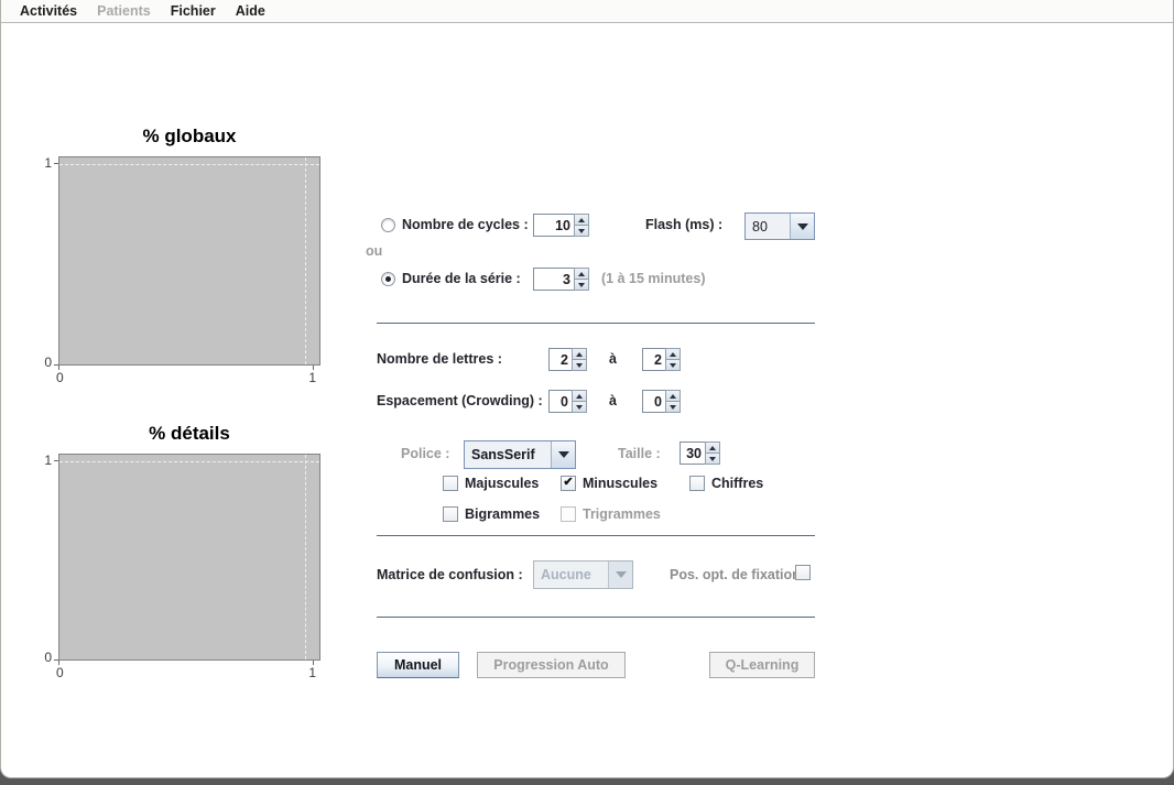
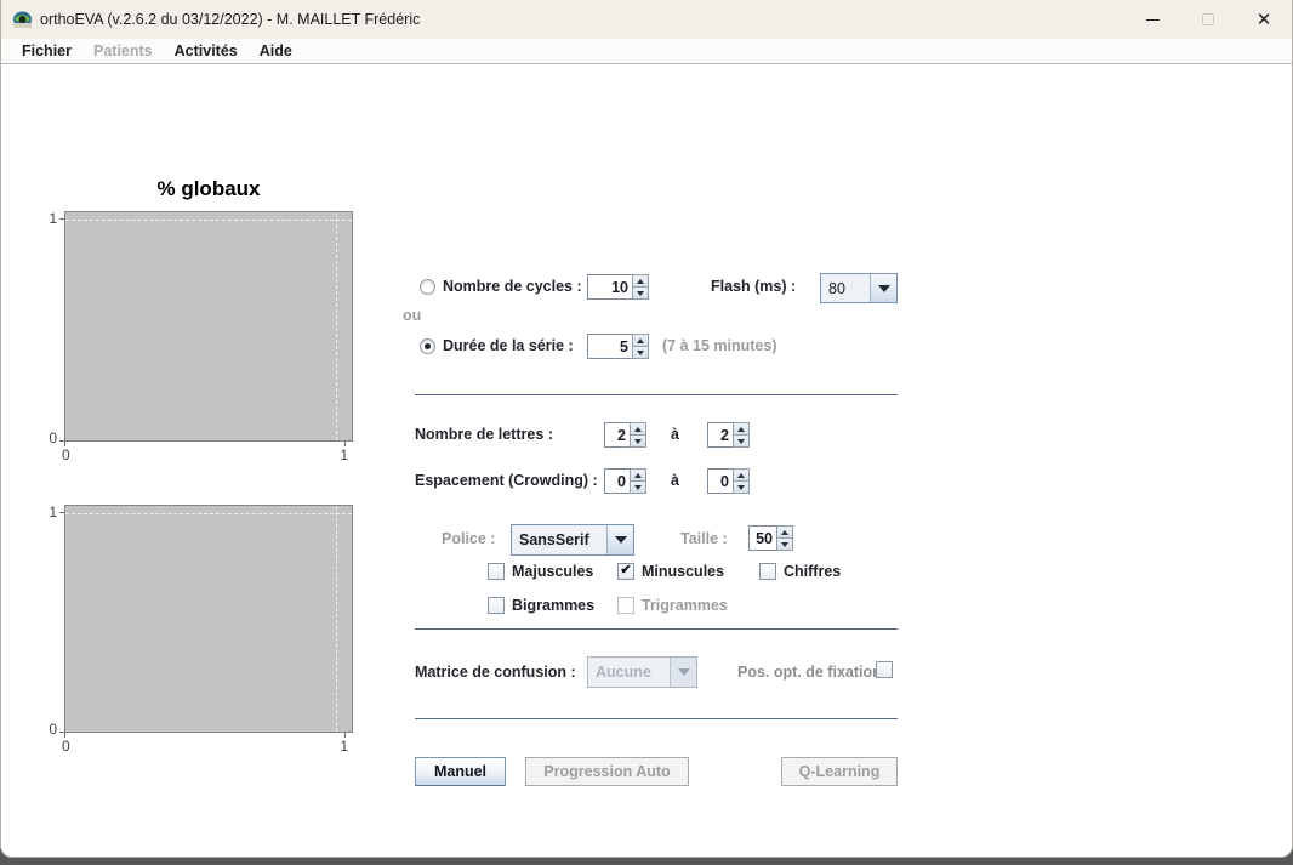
+ orthoEVA (v.2.6.2 du 03/12/2022) - M. MAILLET Frédéric
+ ✕
- Activités
+ Fichier
  Patients
- Fichier
+ Activités
  Aide
  % globaux
  1
  0
  0
  1
- % détails
  1
  0
  0
  1
  Nombre de cycles :
  10
  Flash (ms) :
  80
  ou
  Durée de la série :
- 3
+ 5
- (1 à 15 minutes)
+ (7 à 15 minutes)
  Nombre de lettres :
  2
  à
  2
  Espacement (Crowding) :
  0
  à
  0
  Police :
  SansSerif
  Taille :
- 30
+ 50
  Majuscules
  ✔
  Minuscules
  Chiffres
  Bigrammes
  Trigrammes
  Matrice de confusion :
  Aucune
  Pos. opt. de fixatio
  Manuel
  Progression Auto
  Q-Learning
